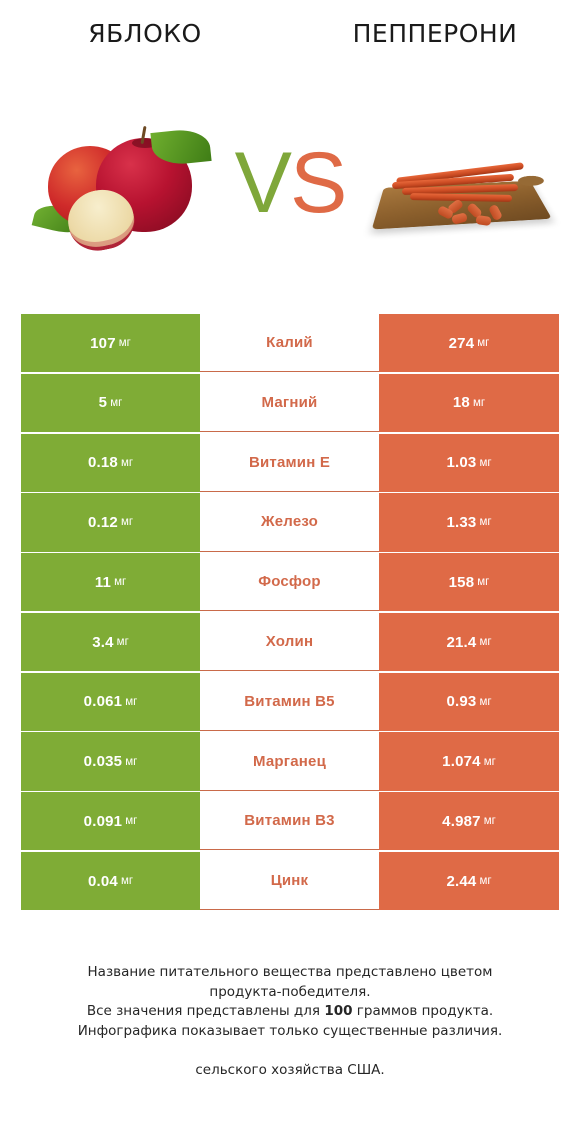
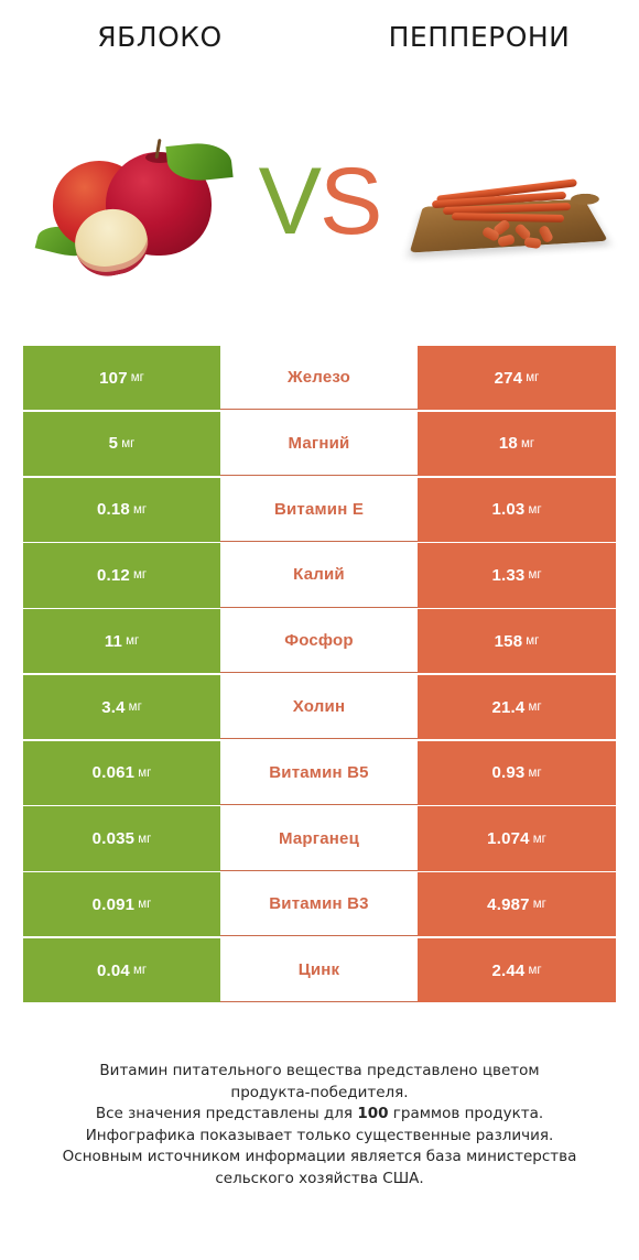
  ЯБЛОКО
  ПЕППЕРОНИ
  VS
  107
  мг
- Калий
+ Железо
  274
  мг
  5
  мг
  Магний
  18
  мг
  0.18
  мг
  Витамин E
  1.03
  мг
  0.12
  мг
- Железо
+ Калий
  1.33
  мг
  11
  мг
  Фосфор
  158
  мг
  3.4
  мг
  Холин
  21.4
  мг
  0.061
  мг
  Витамин B5
  0.93
  мг
  0.035
  мг
  Марганец
  1.074
  мг
  0.091
  мг
  Витамин B3
  4.987
  мг
  0.04
  мг
  Цинк
  2.44
  мг
- Название питательного вещества представлено цветом
+ Витамин питательного вещества представлено цветом
  продукта-победителя.
  Все значения представлены для 100 граммов продукта.
  Инфографика показывает только существенные различия.
+ Основным источником информации является база министерства
  сельского хозяйства США.
